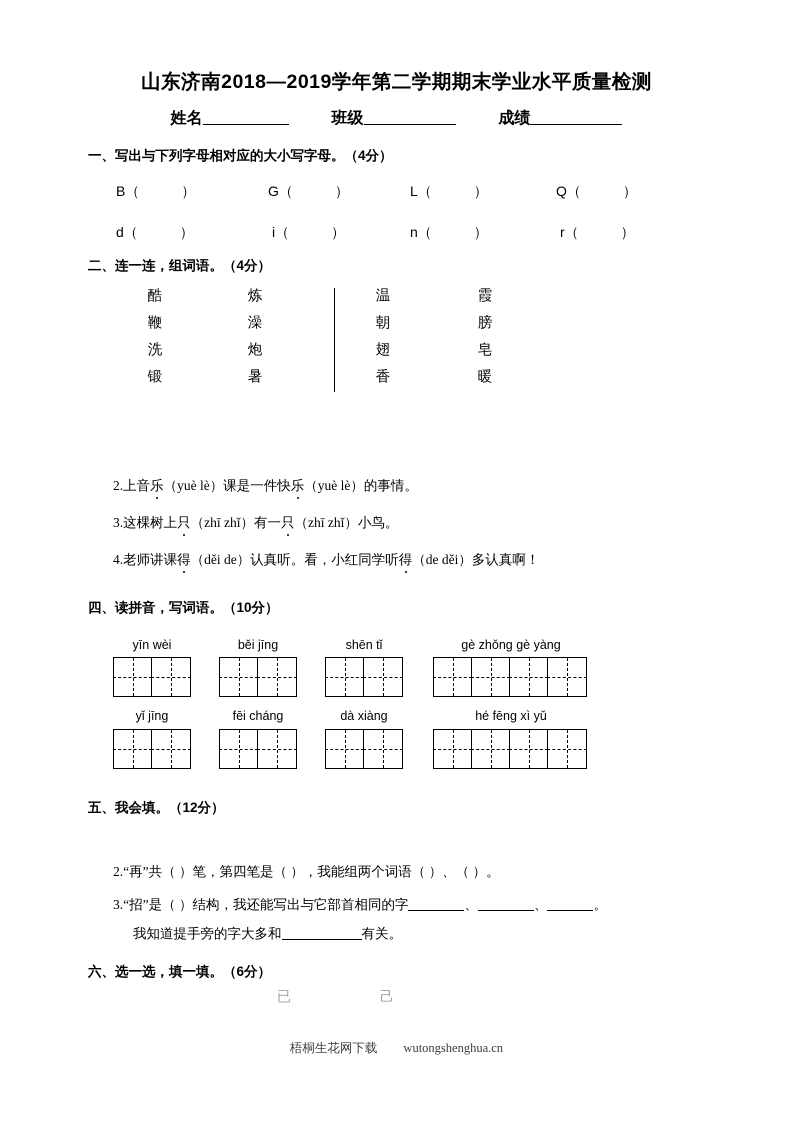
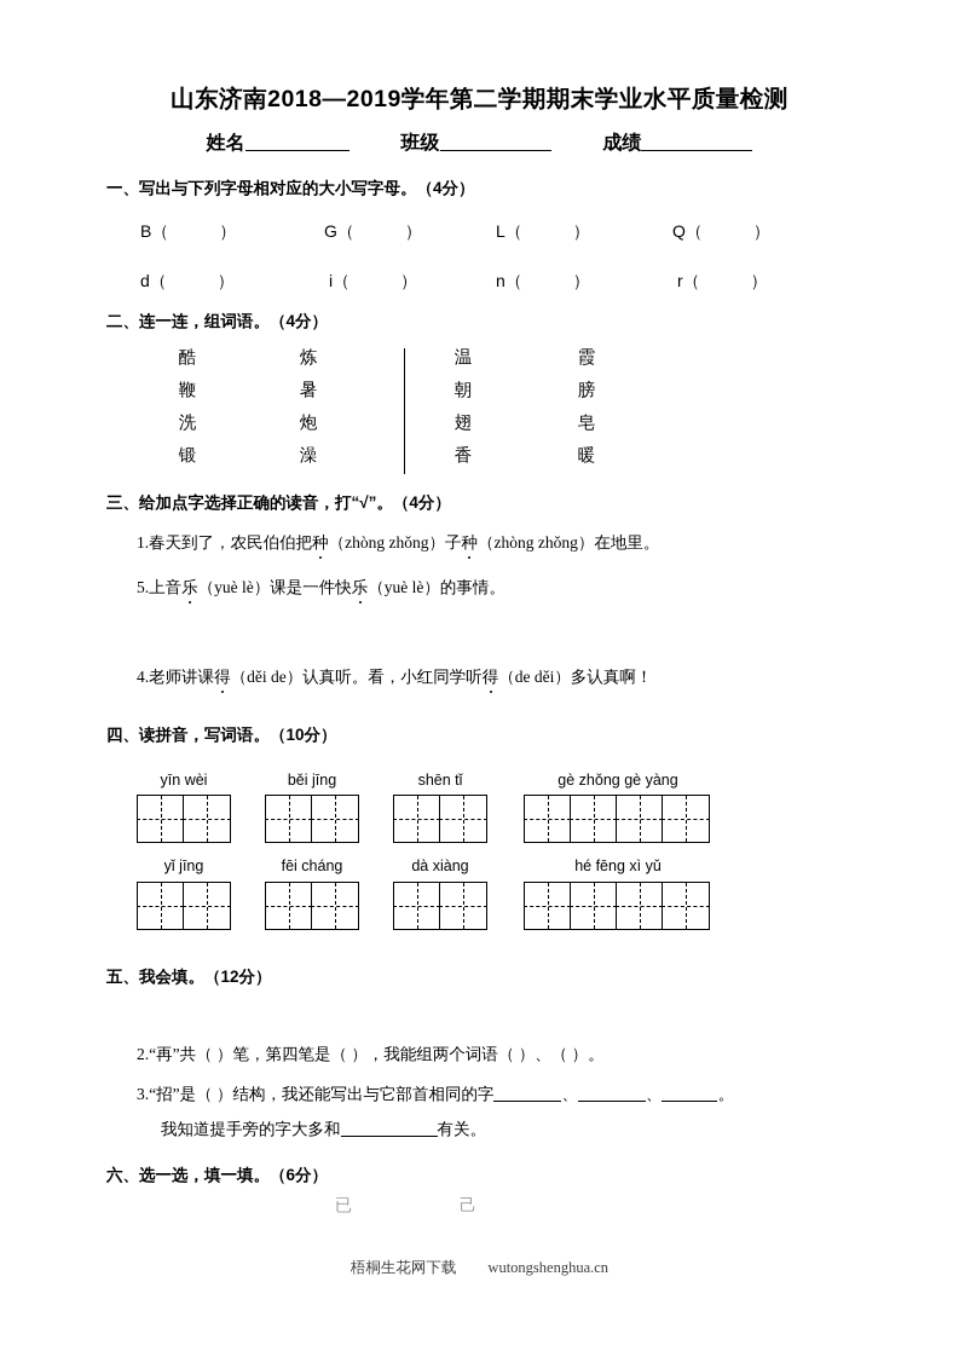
  山东济南2018—2019学年第二学期期末学业水平质量检测
  姓名 班级 成绩
  一、写出与下列字母相对应的大小写字母。（4分）
  B（ ）
  G（ ）
  L（ ）
  Q（ ）
  d（ ）
  i（ ）
  n（ ）
  r（ ）
  二、连一连，组词语。（4分）
  酷
  鞭
  洗
  锻
  炼
- 澡
+ 暑
  炮
- 暑
+ 澡
  温
  朝
  翅
  香
  霞
  膀
  皂
  暖
+ 三、给加点字选择正确的读音，打“√”。（4分）
+ 1.春天到了，农民伯伯把种（zhòng zhǒng）子种（zhòng zhǒng）在地里。
- 2.上音乐（yuè lè）课是一件快乐（yuè lè）的事情。
+ 5.上音乐（yuè lè）课是一件快乐（yuè lè）的事情。
- 3.这棵树上只（zhī zhǐ）有一只（zhī zhǐ）小鸟。
  4.老师讲课得（děi de）认真听。看，小红同学听得（de děi）多认真啊！
  四、读拼音，写词语。（10分）
  yīn wèi
  běi jīng
  shēn tǐ
  gè zhǒng gè yàng
  yǐ jīng
  fēi cháng
  dà xiàng
  hé fēng xì yǔ
  五、我会填。（12分）
  2.“再”共（ ）笔，第四笔是（ ），我能组两个词语（ ）、（ ）。
  3.“招”是（ ）结构，我还能写出与它部首相同的字 、 、 。
  我知道提手旁的字大多和 有关。
  六、选一选，填一填。（6分）
  已
  己
  梧桐生花网下载 wutongshenghua.cn
